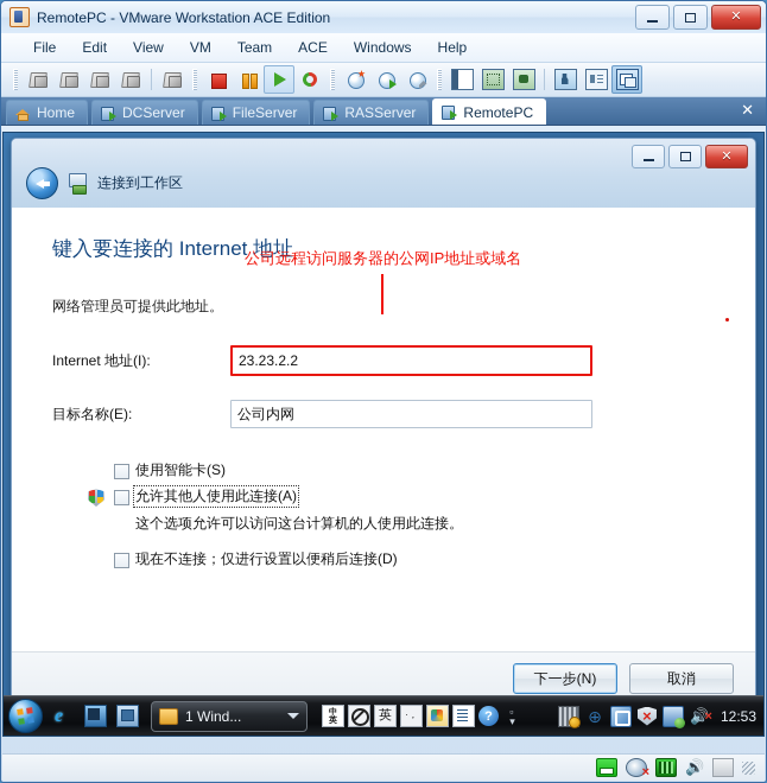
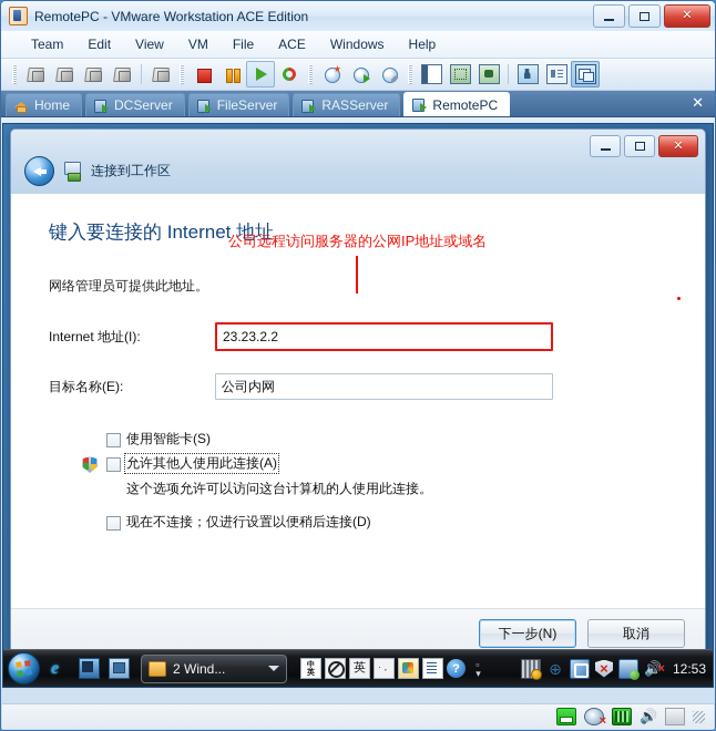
  RemotePC - VMware Workstation ACE Edition
  ✕
- File
+ Team
  Edit
  View
  VM
- Team
+ File
  ACE
  Windows
  Help
  Home
  DCServer
  FileServer
  RASServer
  RemotePC
  ✕
  ✕
  连接到工作区
  键入要连接的 Internet 地址
  网络管理员可提供此地址。
  公司远程访问服务器的公网IP地址或域名
  Internet 地址(I):
  23.23.2.2
  目标名称(E):
  公司内网
  使用智能卡(S)
  允许其他人使用此连接(A)
  这个选项允许可以访问这台计算机的人使用此连接。
  现在不连接；仅进行设置以便稍后连接(D)
  下一步(N)
  取消
  e
- 1 Wind...
+ 2 Wind...
  英
  ·，
  ▫
  ▾
  ⊕
  🔊
  12:53
  🔊
